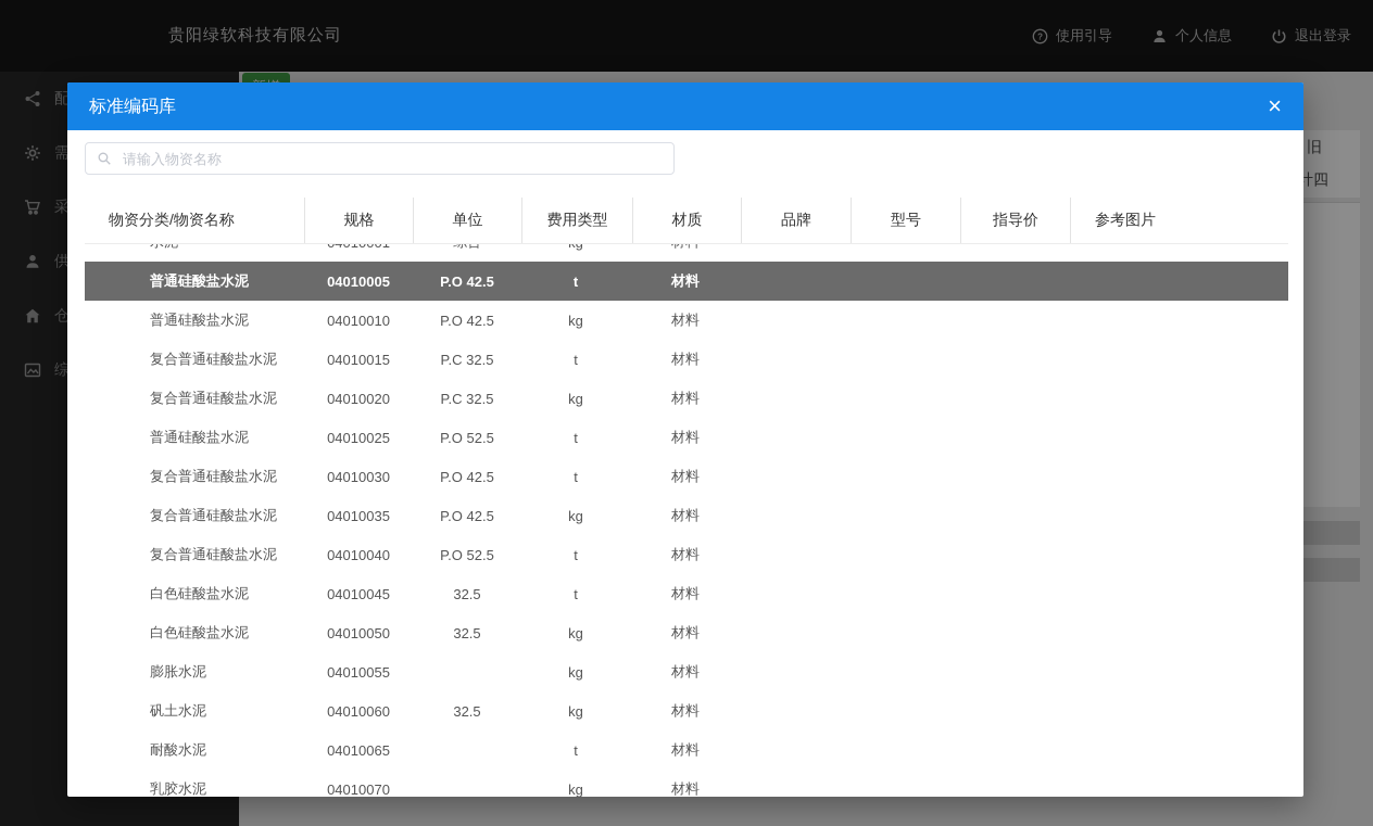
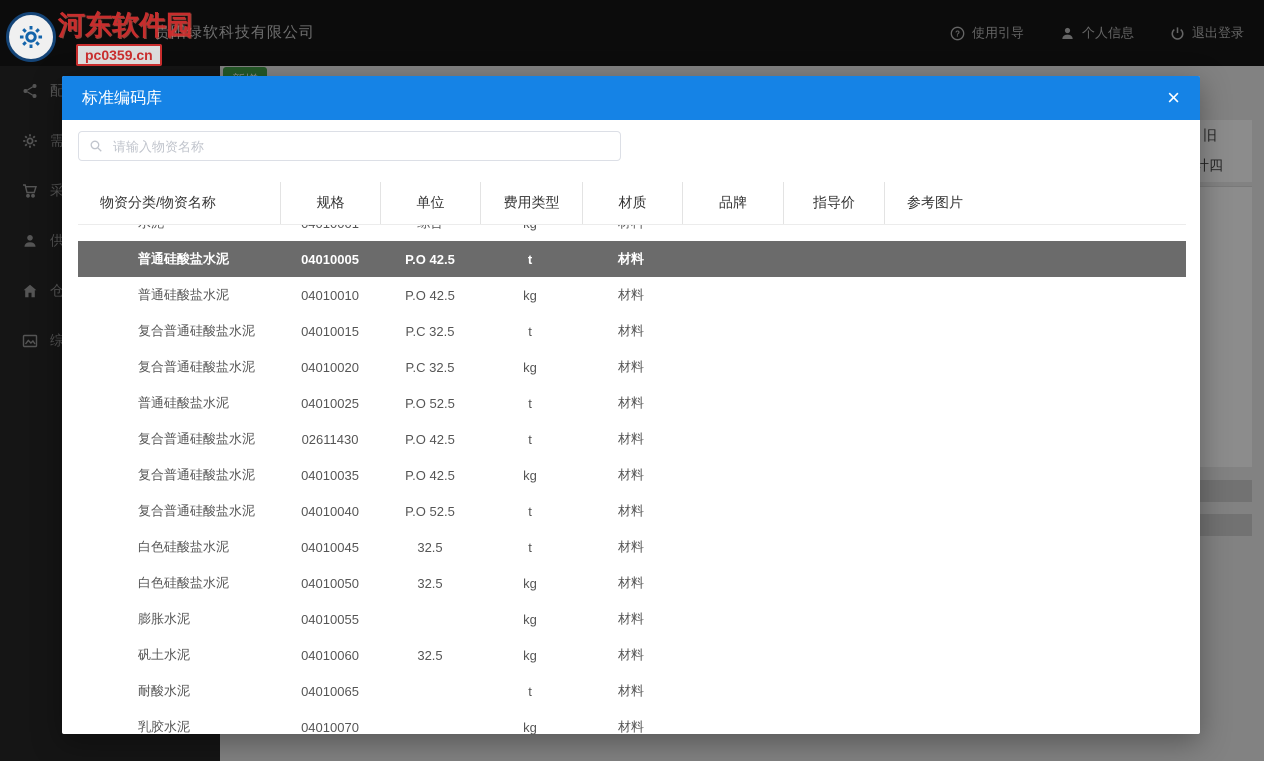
  贵阳绿软科技有限公司
  ?
  使用引导
  个人信息
  退出登录
  配
  需
  采
  供
  仓
  综
  旧
  计四
  标准编码库
  ×
  请输入物资名称
  物资分类/物资名称
  规格
  单位
  费用类型
  材质
  品牌
- 型号
  指导价
  参考图片
  普通硅酸盐水泥
  04010005
  P.O 42.5
  t
  材料
  普通硅酸盐水泥
  04010010
  P.O 42.5
  kg
  材料
  复合普通硅酸盐水泥
  04010015
  P.C 32.5
  t
  材料
  复合普通硅酸盐水泥
  04010020
  P.C 32.5
  kg
  材料
  普通硅酸盐水泥
  04010025
  P.O 52.5
  t
  材料
  复合普通硅酸盐水泥
- 04010030
+ 02611430
  P.O 42.5
  t
  材料
  复合普通硅酸盐水泥
  04010035
  P.O 42.5
  kg
  材料
  复合普通硅酸盐水泥
  04010040
  P.O 52.5
  t
  材料
  白色硅酸盐水泥
  04010045
  32.5
  t
  材料
  白色硅酸盐水泥
  04010050
  32.5
  kg
  材料
  膨胀水泥
  04010055
  kg
  材料
  矾土水泥
  04010060
  32.5
  kg
  材料
  耐酸水泥
  04010065
  t
  材料
  乳胶水泥
  04010070
  kg
  材料
+ 河东软件园
+ pc0359.cn
